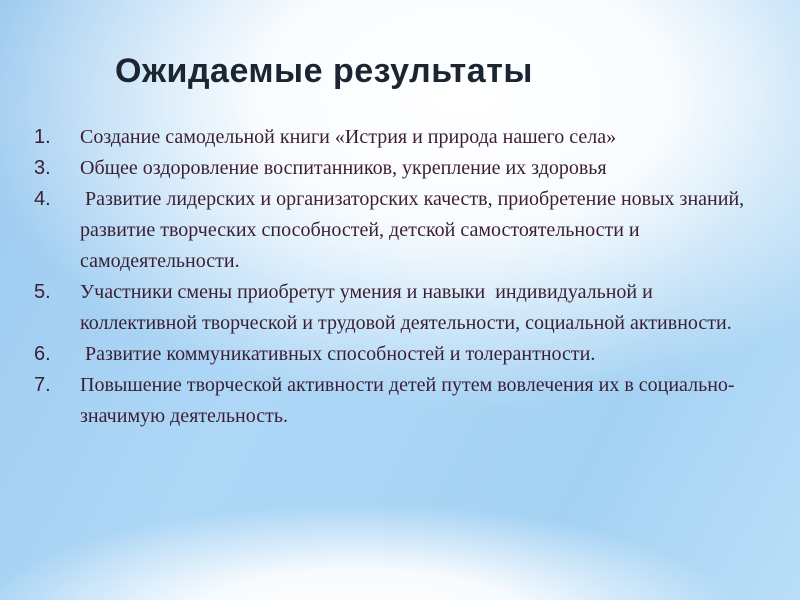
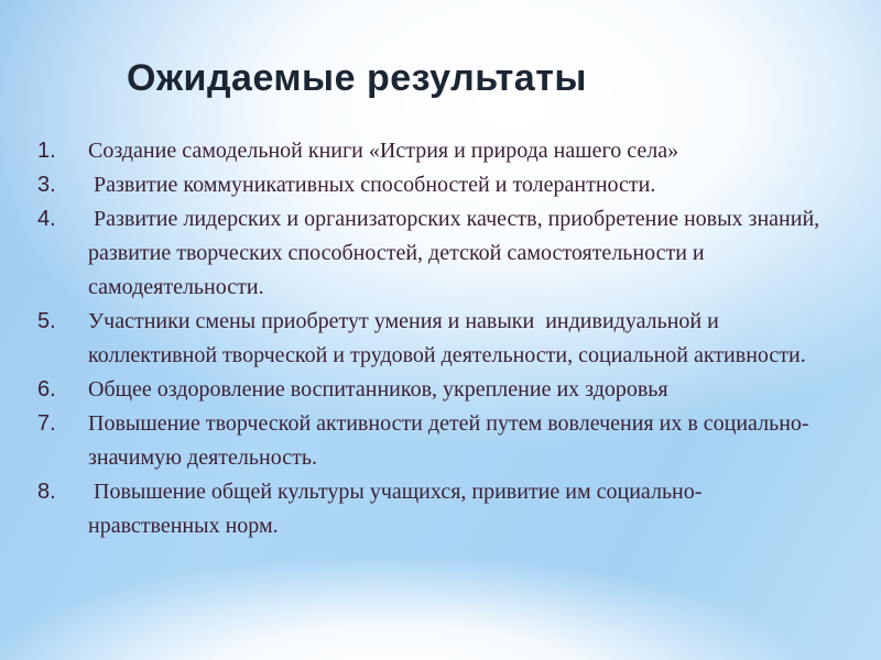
  Ожидаемые результаты
  1.
  Создание самодельной книги «Истрия и природа нашего села»
  3.
- Общее оздоровление воспитанников, укрепление их здоровья
+ Развитие коммуникативных способностей и толерантности.
  4.
  Развитие лидерских и организаторских качеств, приобретение новых знаний, развитие творческих способностей, детской самостоятельности и самодеятельности.
  5.
  Участники смены приобретут умения и навыки индивидуальной и коллективной творческой и трудовой деятельности, социальной активности.
  6.
- Развитие коммуникативных способностей и толерантности.
+ Общее оздоровление воспитанников, укрепление их здоровья
  7.
  Повышение творческой активности детей путем вовлечения их в социально-значимую деятельность.
+ 8.
+ Повышение общей культуры учащихся, привитие им социально-нравственных норм.
